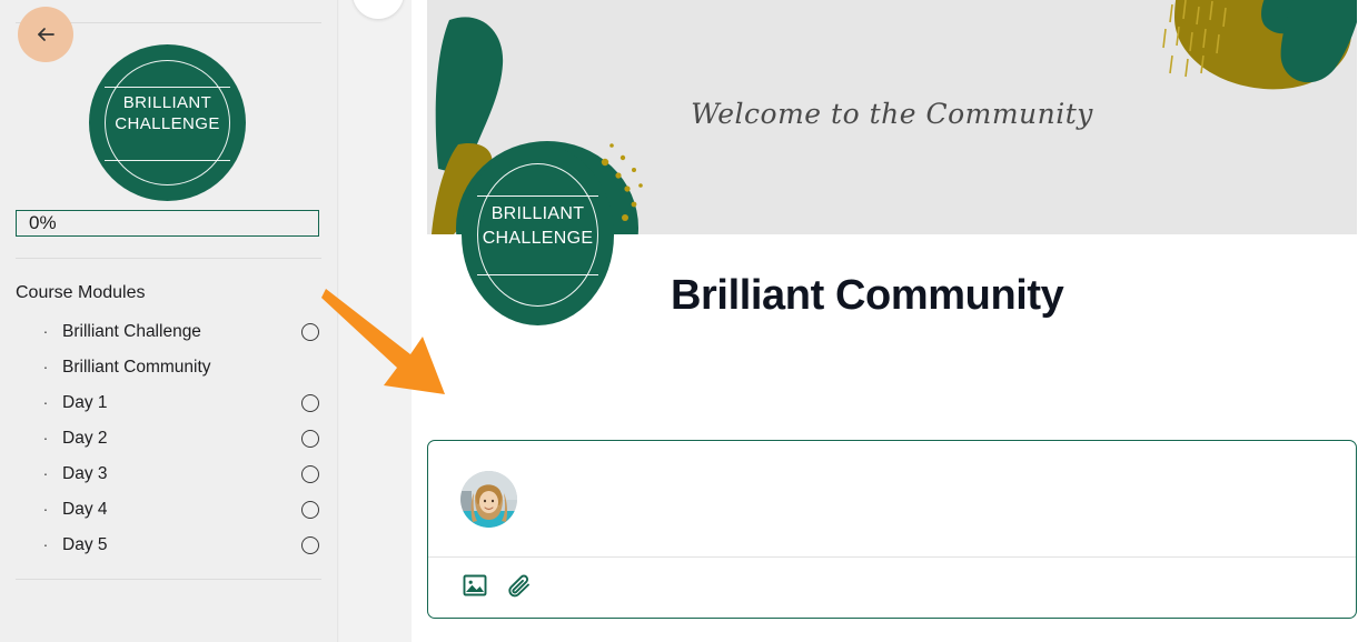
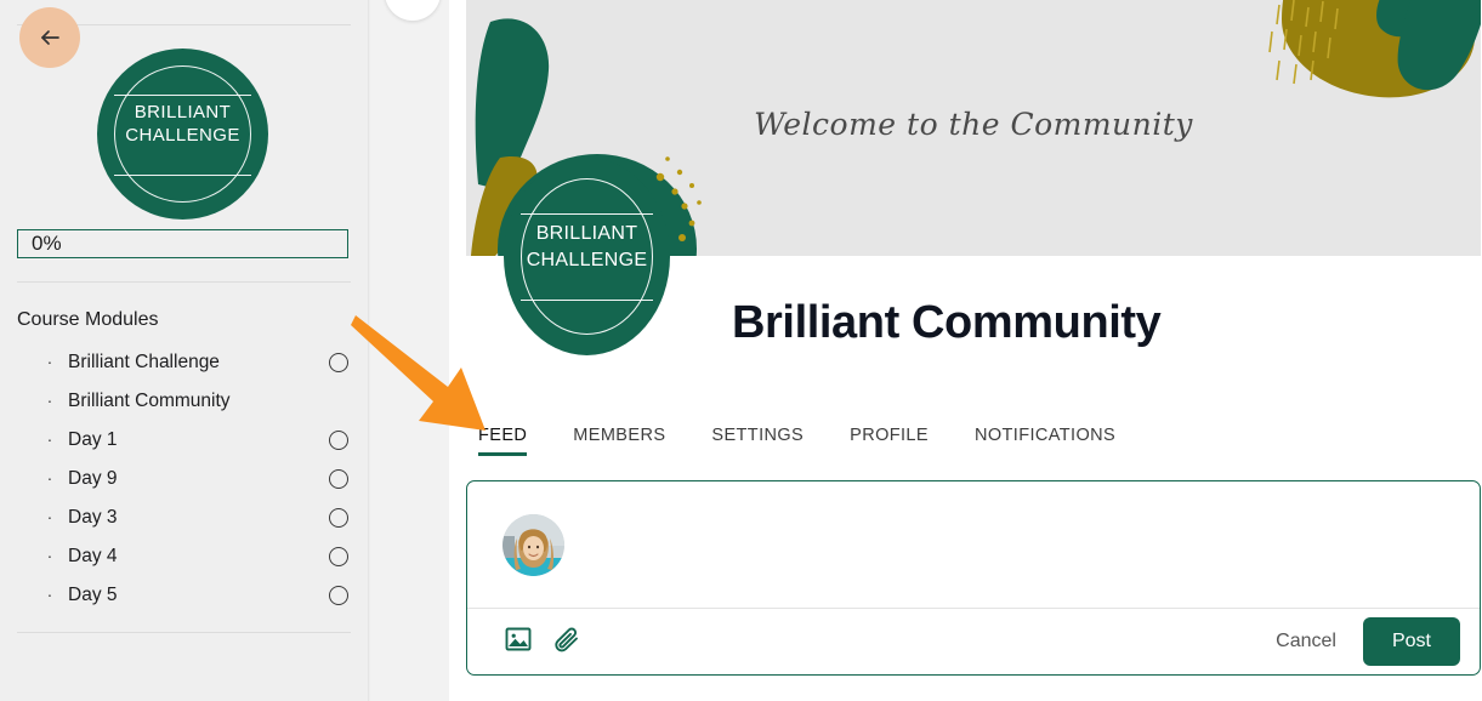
  BRILLIANT
  CHALLENGE
  0%
  Course Modules
  ·
  Brilliant Challenge
  ·
  Brilliant Community
  ·
  Day 1
  ·
- Day 2
+ Day 9
  ·
  Day 3
  ·
  Day 4
  ·
  Day 5
  Welcome to the Community
  BRILLIANT
  CHALLENGE
  Brilliant Community
+ FEED
+ MEMBERS
+ SETTINGS
+ PROFILE
+ NOTIFICATIONS
+ Cancel
+ Post
